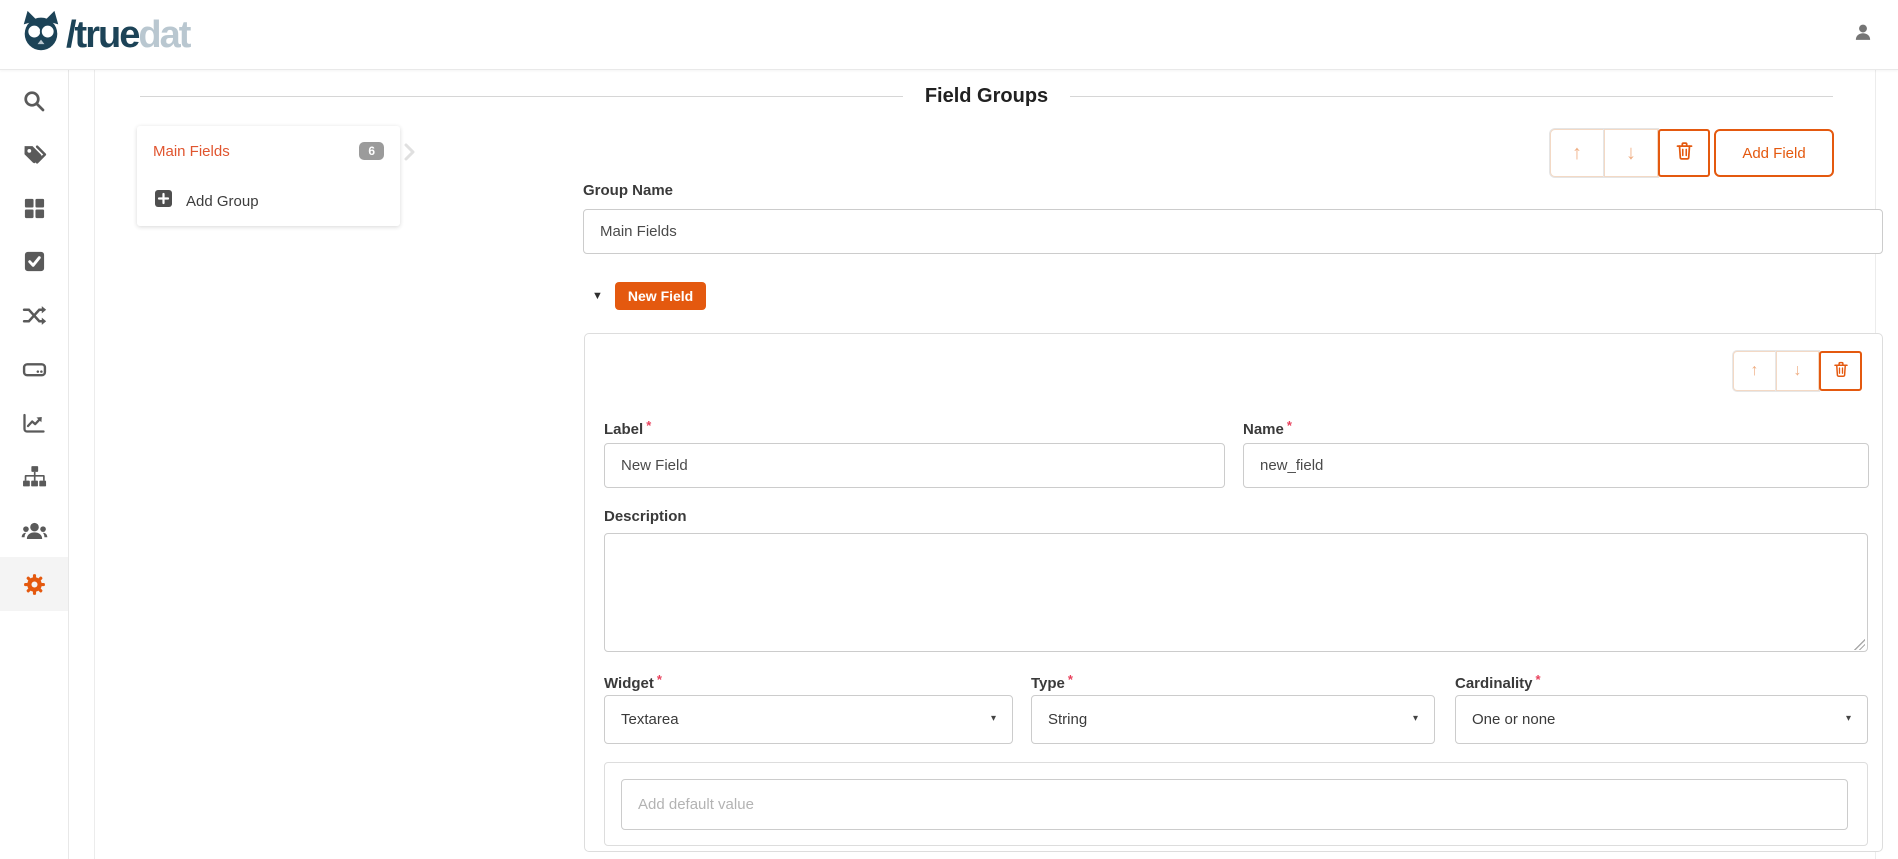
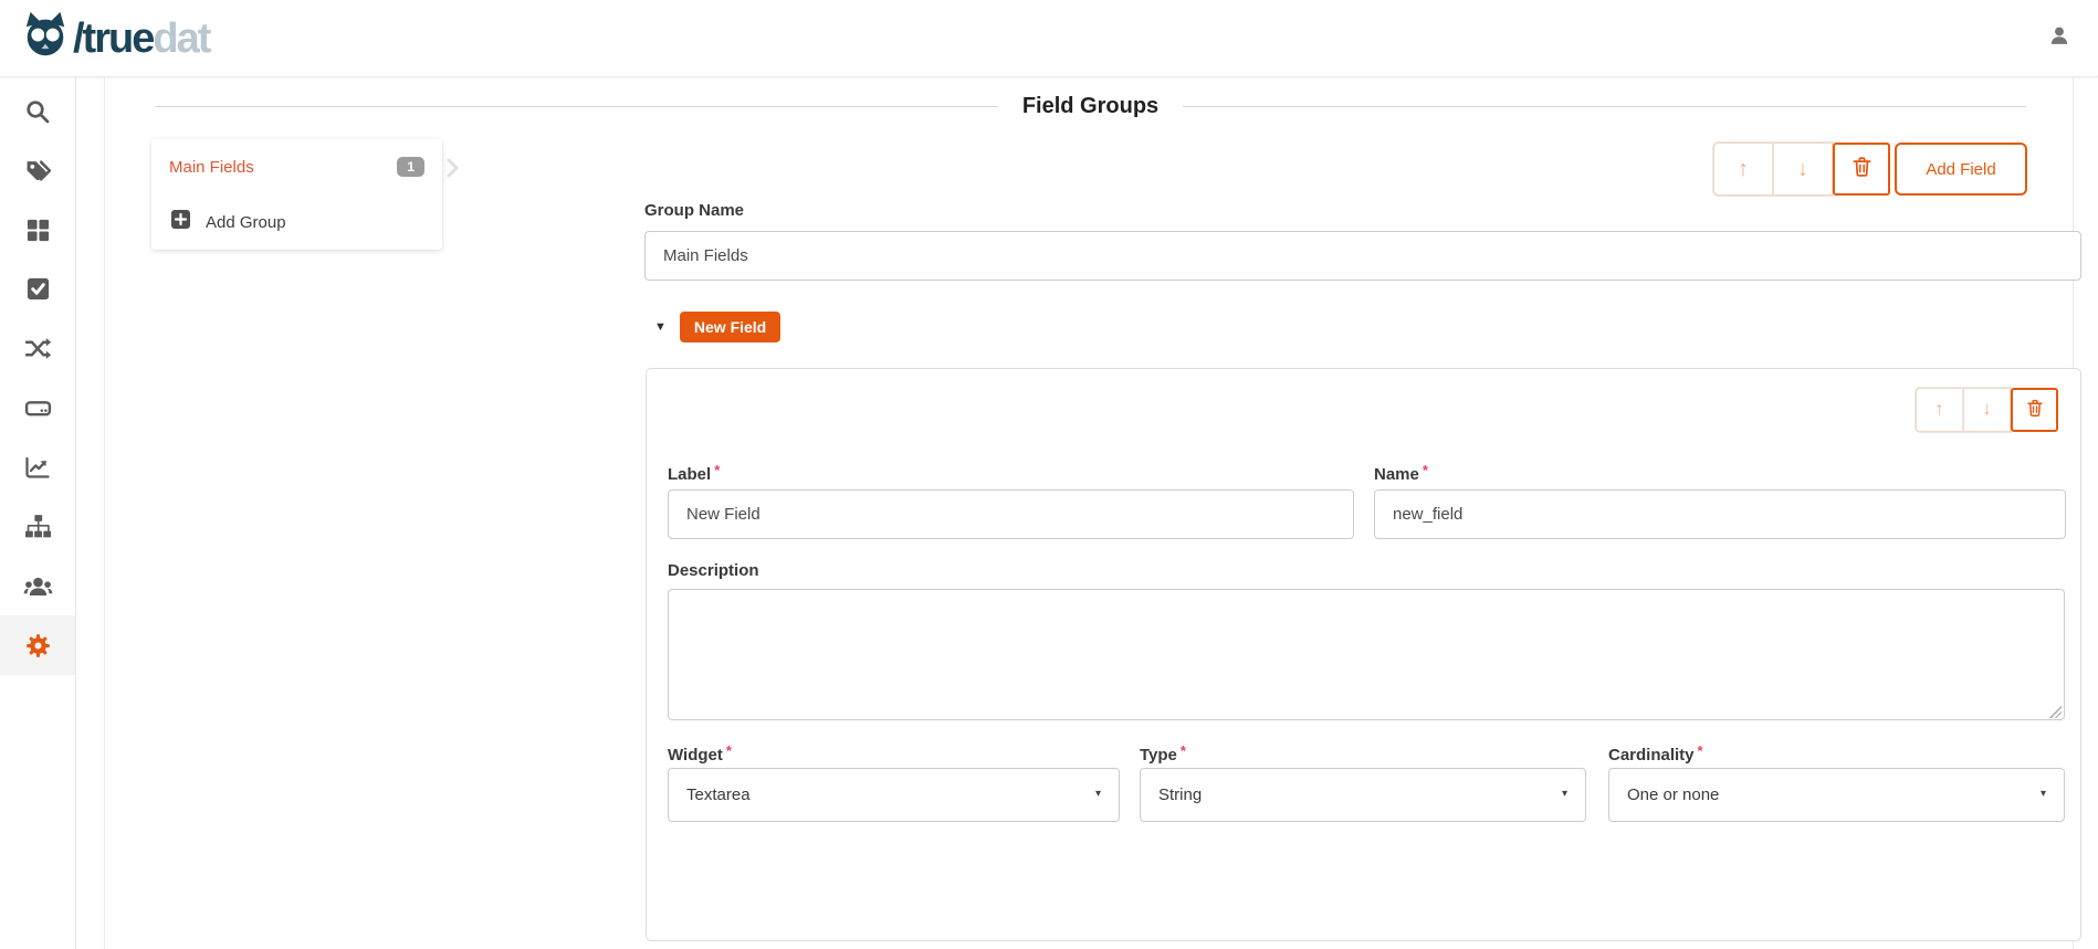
  /truedat
  Field Groups
  Main Fields
- 6
+ 1
  Add Group
  ↑
  ↓
  Add Field
  Group Name
  Main Fields
  ▼
  New Field
  ↑
  ↓
  Label *
  Name *
  New Field
  new_field
  Description
  Widget *
  Type *
  Cardinality *
  Textarea
  ▾
  String
  ▾
  One or none
  ▾
- Add default value
